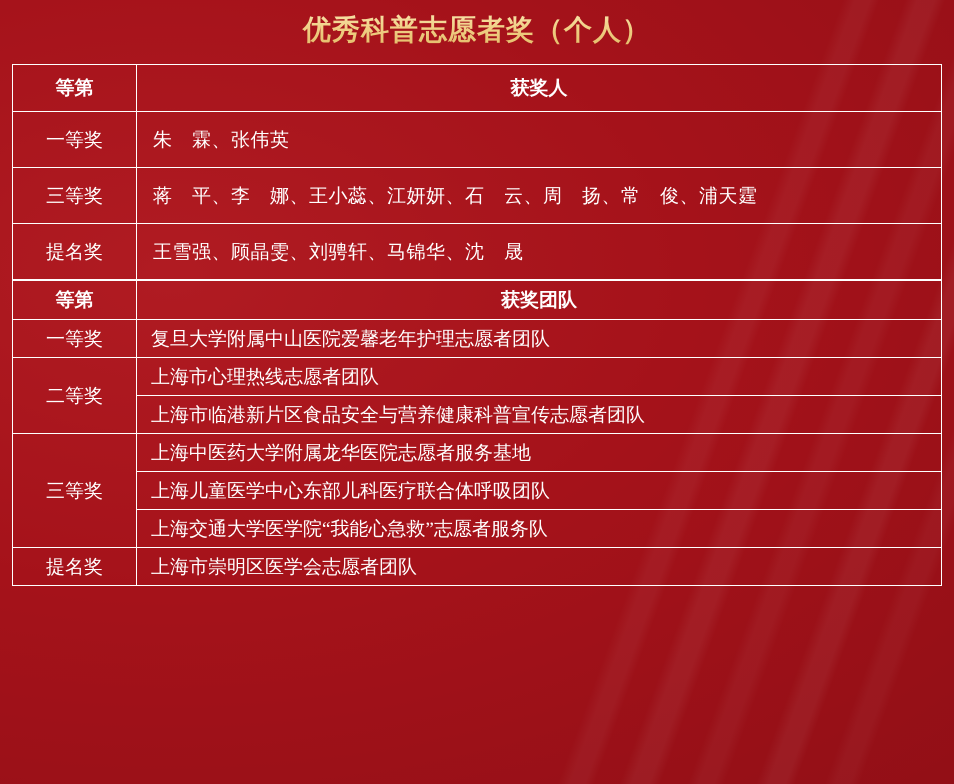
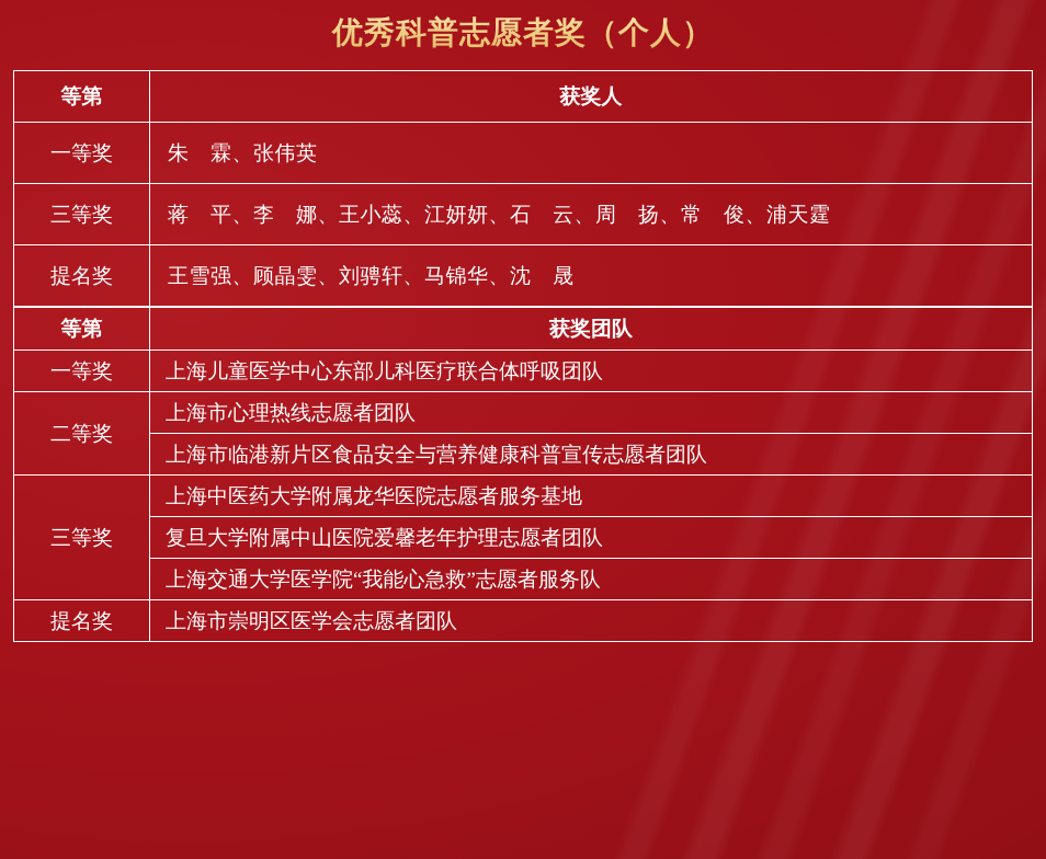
  优秀科普志愿者奖（个人）
  等第	获奖人
  一等奖	朱 霖、张伟英
  三等奖	蒋 平、李 娜、王小蕊、江妍妍、石 云、周 扬、常 俊、浦天霆
  提名奖	王雪强、顾晶雯、刘骋轩、马锦华、沈 晟
  等第	获奖团队
- 一等奖	复旦大学附属中山医院爱馨老年护理志愿者团队
+ 一等奖	上海儿童医学中心东部儿科医疗联合体呼吸团队
  二等奖	上海市心理热线志愿者团队
  上海市临港新片区食品安全与营养健康科普宣传志愿者团队
  三等奖	上海中医药大学附属龙华医院志愿者服务基地
- 上海儿童医学中心东部儿科医疗联合体呼吸团队
+ 复旦大学附属中山医院爱馨老年护理志愿者团队
  上海交通大学医学院“我能心急救”志愿者服务队
  提名奖	上海市崇明区医学会志愿者团队
